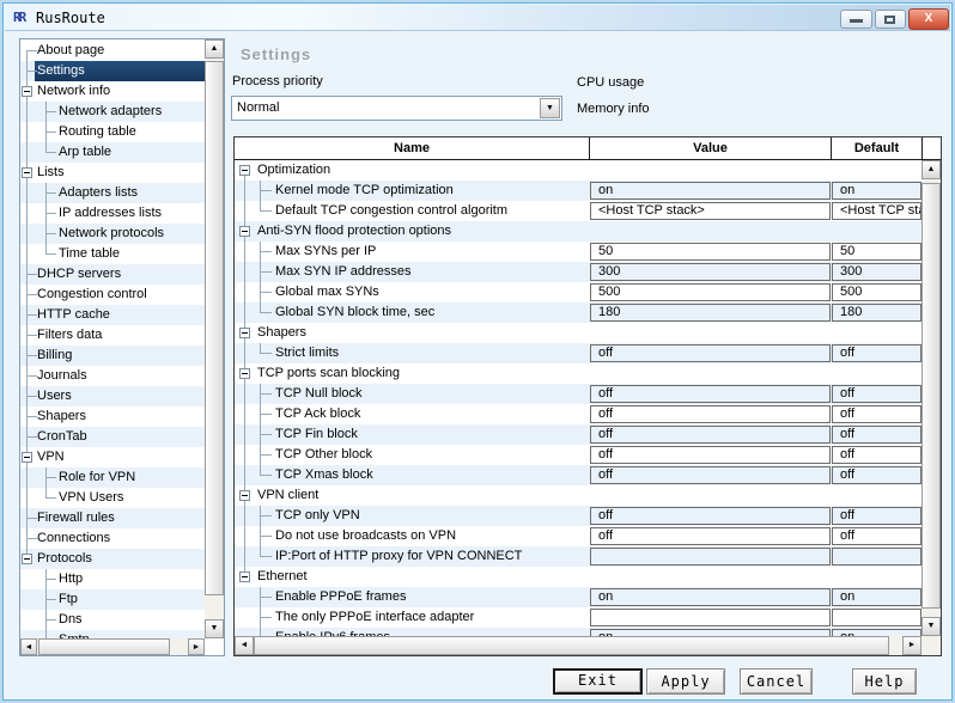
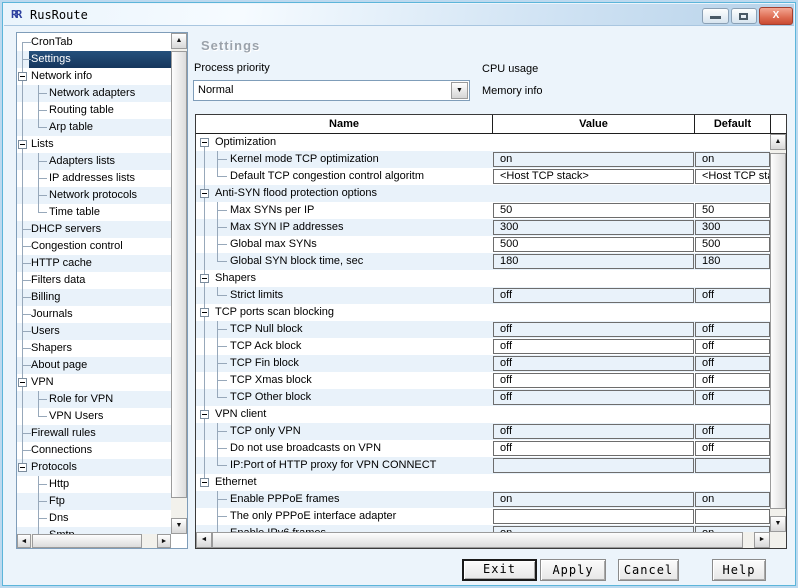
  RR
  RusRoute
  X
- About page
+ CronTab
  Settings
  Network info
  Network adapters
  Routing table
  Arp table
  Lists
  Adapters lists
  IP addresses lists
  Network protocols
  Time table
  DHCP servers
  Congestion control
  HTTP cache
  Filters data
  Billing
  Journals
  Users
  Shapers
- CronTab
+ About page
  VPN
  Role for VPN
  VPN Users
  Firewall rules
  Connections
  Protocols
  Http
  Ftp
  Dns
  Settings
  Process priority
  Normal
  CPU usage
  Memory info
  Name
  Value
  Default
  Optimization
  Kernel mode TCP optimization
  on
  on
  Default TCP congestion control algoritm
  <Host TCP stack>
  <Host TCP st
  Anti-SYN flood protection options
  Max SYNs per IP
  50
  50
  Max SYN IP addresses
  300
  300
  Global max SYNs
  500
  500
  Global SYN block time, sec
  180
  180
  Shapers
  Strict limits
  off
  off
  TCP ports scan blocking
  TCP Null block
  off
  off
  TCP Ack block
  off
  off
  TCP Fin block
  off
  off
- TCP Other block
+ TCP Xmas block
  off
  off
- TCP Xmas block
+ TCP Other block
  off
  off
  VPN client
  TCP only VPN
  off
  off
  Do not use broadcasts on VPN
  off
  off
  IP:Port of HTTP proxy for VPN CONNECT
  Ethernet
  Enable PPPoE frames
  on
  on
  The only PPPoE interface adapter
  Exit
  Apply
  Cancel
  Help
